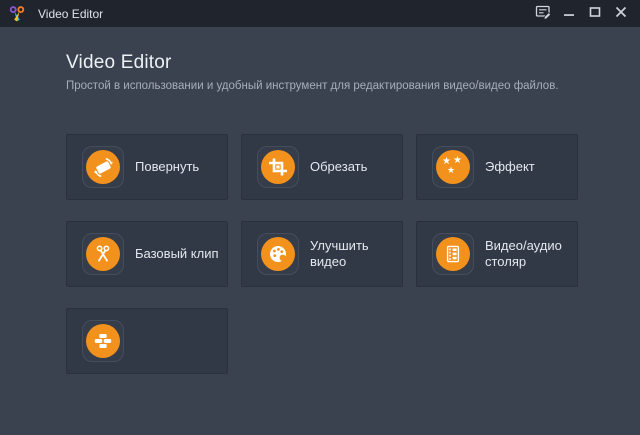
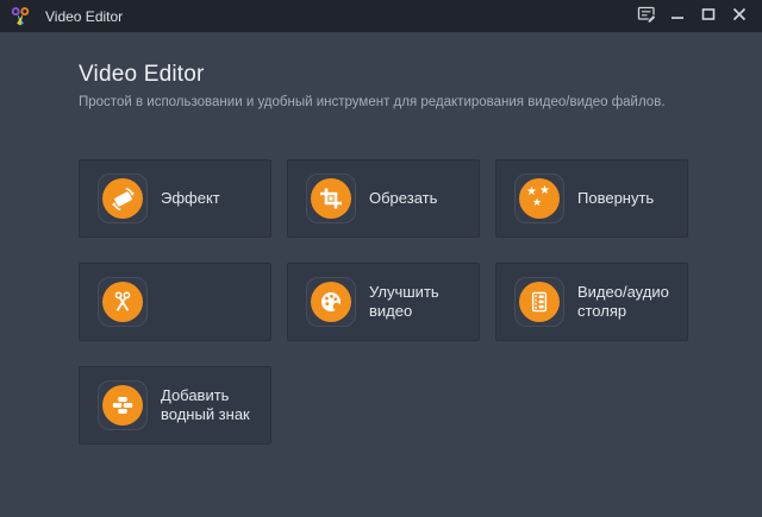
  Video Editor
  Video Editor
  Простой в использовании и удобный инструмент для редактирования видео/видео файлов.
- Повернуть
+ Эффект
  Обрезать
  ★
  ★
  ★
- Эффект
+ Повернуть
- Базовый клип
  Улучшить
  видео
  Видео/аудио
  столяр
+ Добавить
+ водный знак
